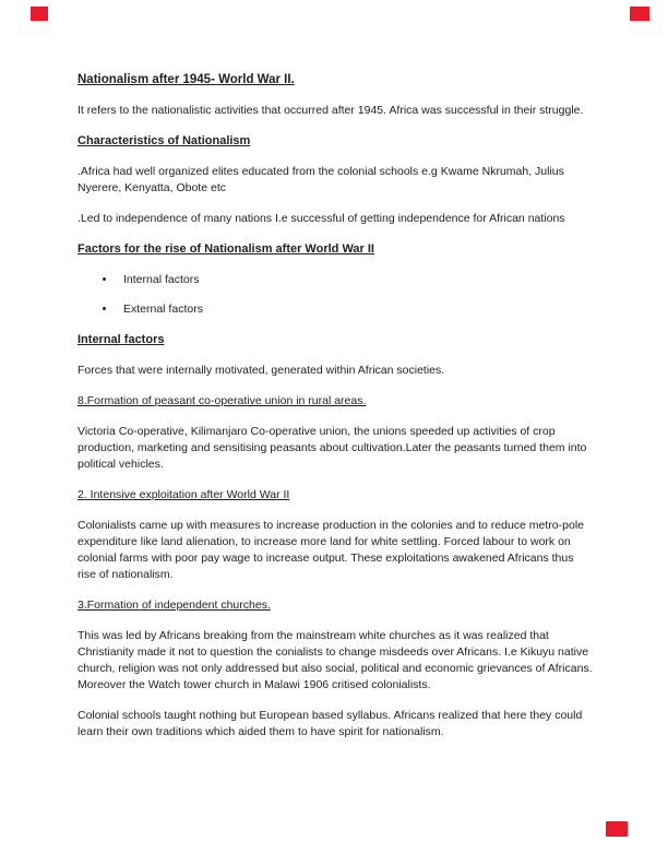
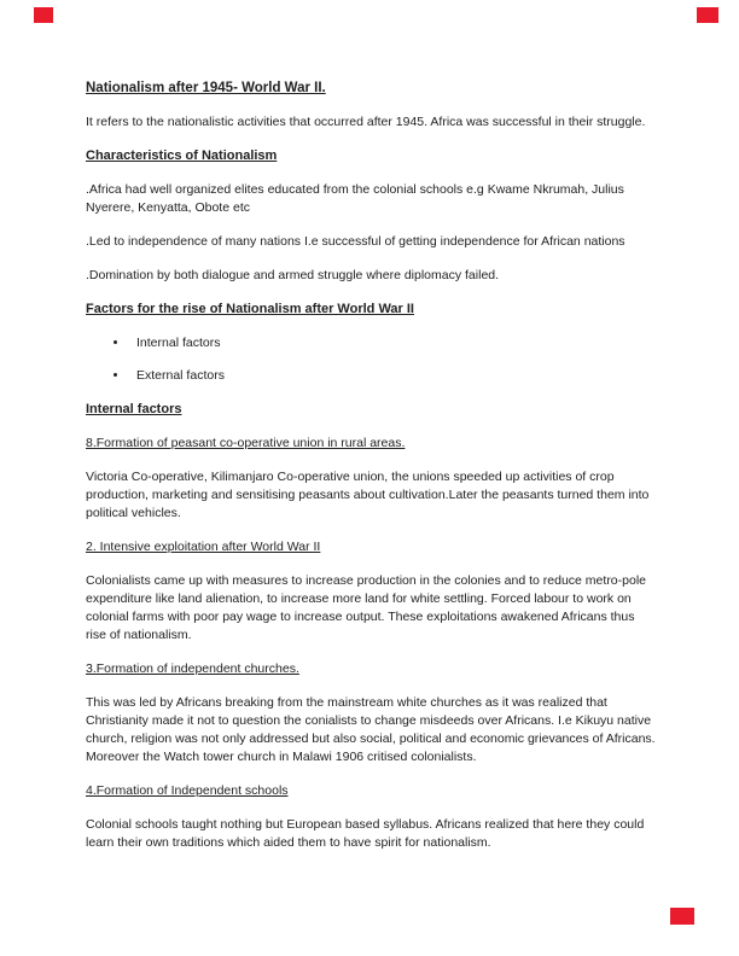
  Nationalism after 1945- World War II.
  It refers to the nationalistic activities that occurred after 1945. Africa was successful in their struggle.
  Characteristics of Nationalism
  .Africa had well organized elites educated from the colonial schools e.g Kwame Nkrumah, Julius Nyerere, Kenyatta, Obote etc
  .Led to independence of many nations I.e successful of getting independence for African nations
+ .Domination by both dialogue and armed struggle where diplomacy failed.
  Factors for the rise of Nationalism after World War II
  Internal factors
  External factors
  Internal factors
- Forces that were internally motivated, generated within African societies.
  8.Formation of peasant co-operative union in rural areas.
  Victoria Co-operative, Kilimanjaro Co-operative union, the unions speeded up activities of crop production, marketing and sensitising peasants about cultivation.Later the peasants turned them into political vehicles.
  2. Intensive exploitation after World War II
  Colonialists came up with measures to increase production in the colonies and to reduce metro-pole expenditure like land alienation, to increase more land for white settling. Forced labour to work on colonial farms with poor pay wage to increase output. These exploitations awakened Africans thus rise of nationalism.
  3.Formation of independent churches.
  This was led by Africans breaking from the mainstream white churches as it was realized that Christianity made it not to question the conialists to change misdeeds over Africans. I.e Kikuyu native church, religion was not only addressed but also social, political and economic grievances of Africans. Moreover the Watch tower church in Malawi 1906 critised colonialists.
+ 4.Formation of Independent schools
  Colonial schools taught nothing but European based syllabus. Africans realized that here they could learn their own traditions which aided them to have spirit for nationalism.
